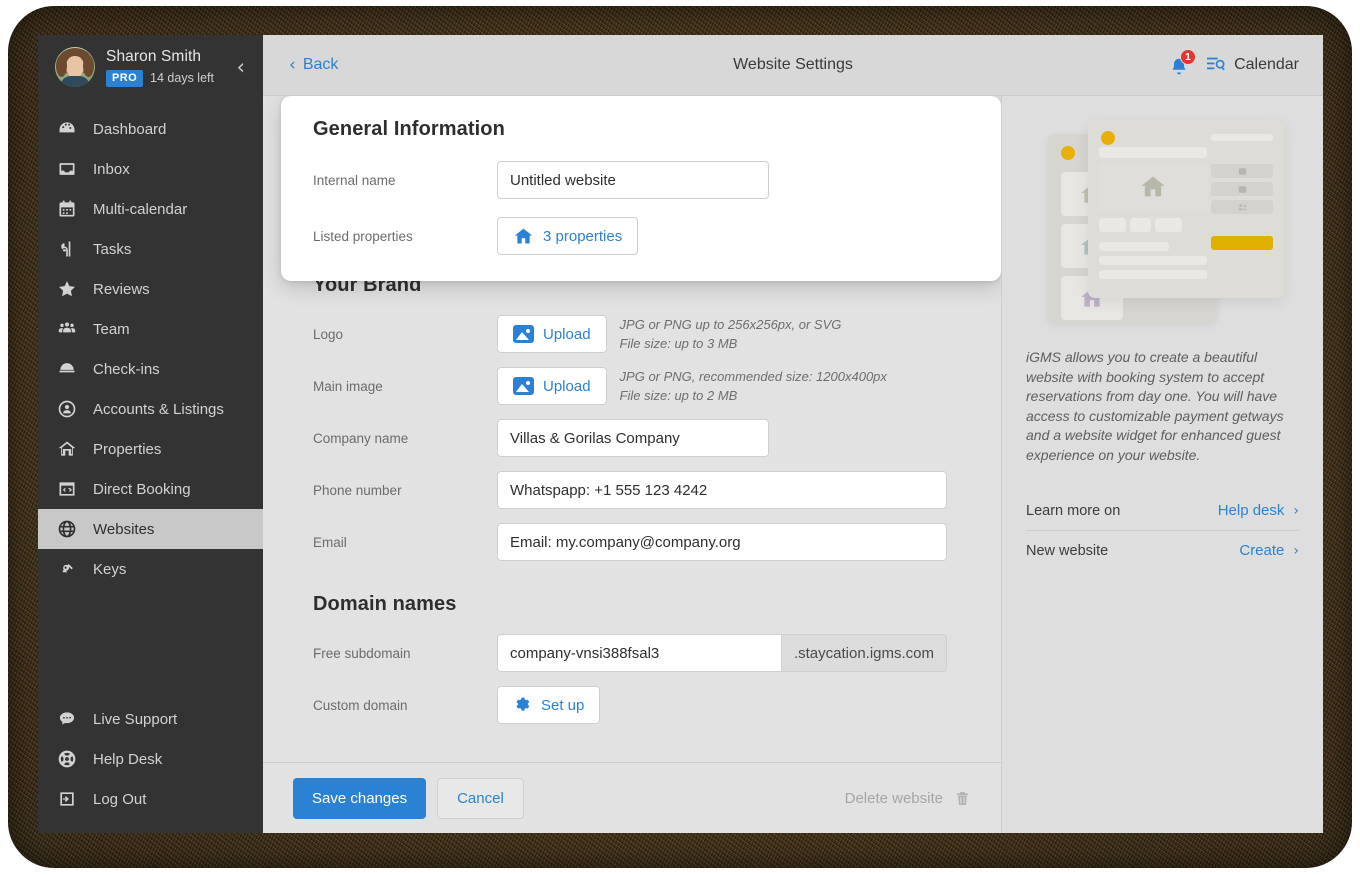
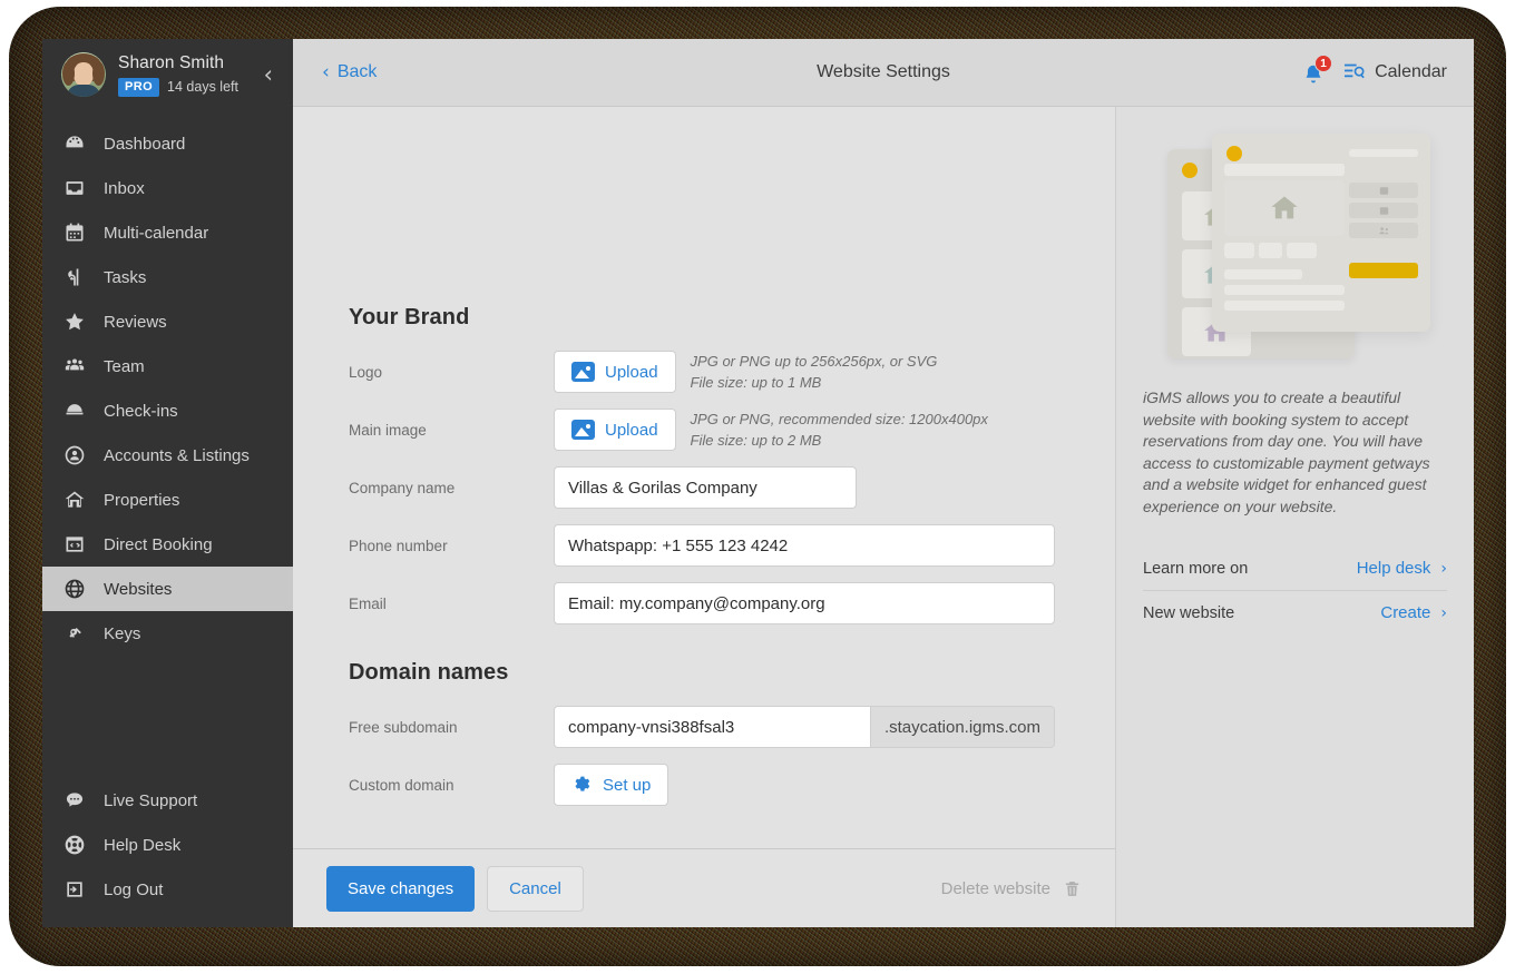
  Sharon Smith
  PRO
  14 days left
  ‹
  Dashboard
  Inbox
  Multi-calendar
  Tasks
  Reviews
  Team
  Check-ins
  Accounts & Listings
  Properties
  Direct Booking
  Websites
  Keys
  Live Support
  Help Desk
  Log Out
  ‹
  Back
  Website Settings
  1
  Calendar
  Your Brand
  Logo
  Upload
  JPG or PNG up to 256x256px, or SVG
- File size: up to 3 MB
+ File size: up to 1 MB
  Main image
  Upload
  JPG or PNG, recommended size: 1200x400px
  File size: up to 2 MB
  Company name
  Villas & Gorilas Company
  Phone number
  Whatspapp: +1 555 123 4242
  Email
  Email: my.company@company.org
  Domain names
  Free subdomain
  company-vnsi388fsal3
  .staycation.igms.com
  Custom domain
  Set up
- General Information
- Internal name
- Untitled website
- Listed properties
- 3 properties
  Save changes
  Cancel
  Delete website
  iGMS allows you to create a beautiful website with booking system to accept reservations from day one. You will have access to customizable payment getways and a website widget for enhanced guest experience on your website.
  Learn more on
  Help desk
  ›
  New website
  Create
  ›
